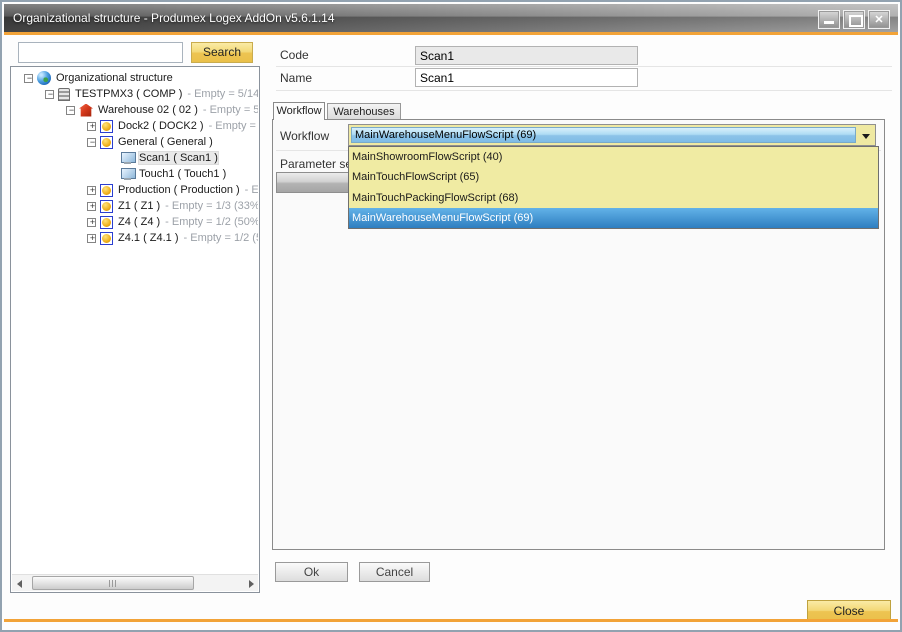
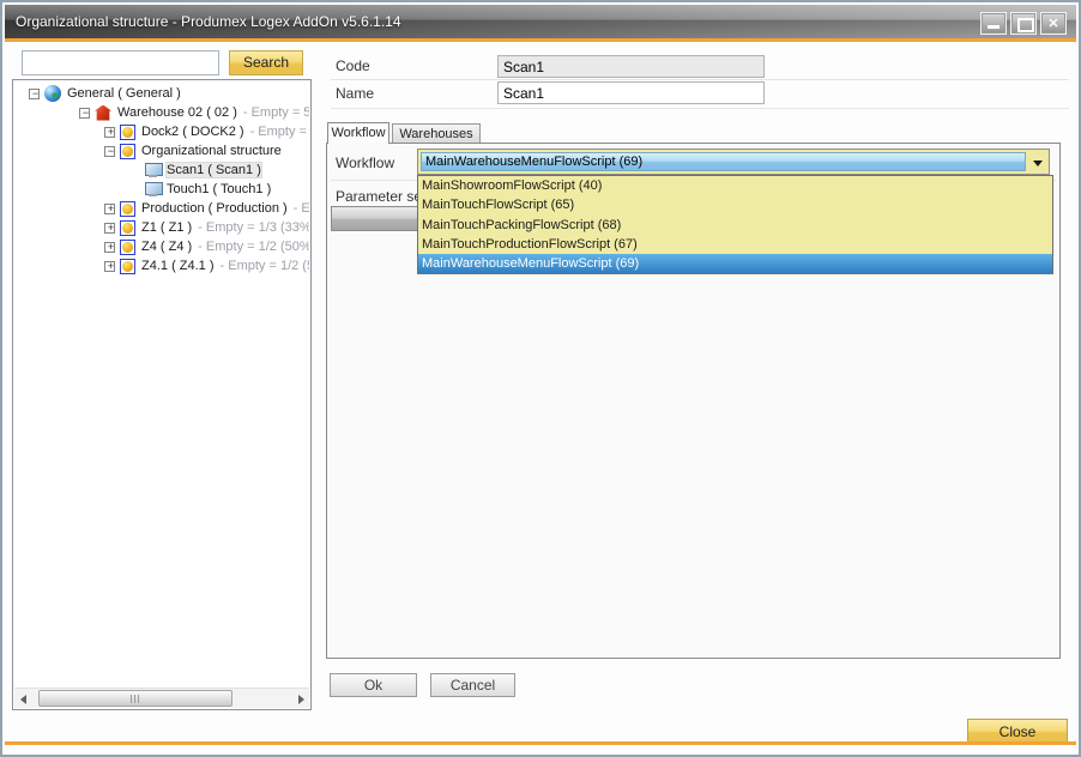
  Organizational structure - Produmex Logex AddOn v5.6.1.14
  Search
- Organizational structure
+ General ( General )
- TESTPMX3 ( COMP )
- - Empty = 5/14
  Warehouse 02 ( 02 )
  - Empty = 5
  Dock2 ( DOCK2 )
  - Empty =
- General ( General )
+ Organizational structure
  Scan1 ( Scan1 )
  Touch1 ( Touch1 )
  Production ( Production )
  Z1 ( Z1 )
  - Empty = 1/3 (33%
  Z4 ( Z4 )
  - Empty = 1/2 (50%
  Z4.1 ( Z4.1 )
  - Empty = 1/2 (
  Code
  Scan1
  Name
  Scan1
  Workflow
  Warehouses
  Workflow
  MainWarehouseMenuFlowScript (69)
  Parameter s
  MainShowroomFlowScript (40)
  MainTouchFlowScript (65)
  MainTouchPackingFlowScript (68)
+ MainTouchProductionFlowScript (67)
  MainWarehouseMenuFlowScript (69)
  Ok
  Cancel
  Close
